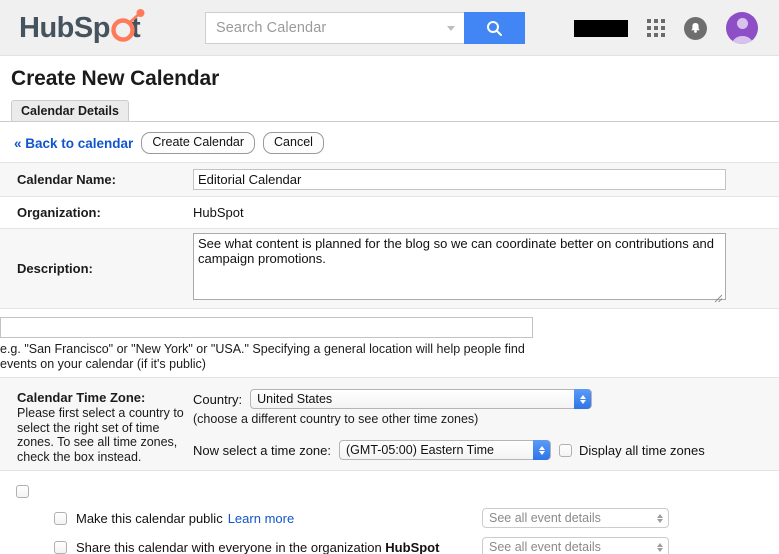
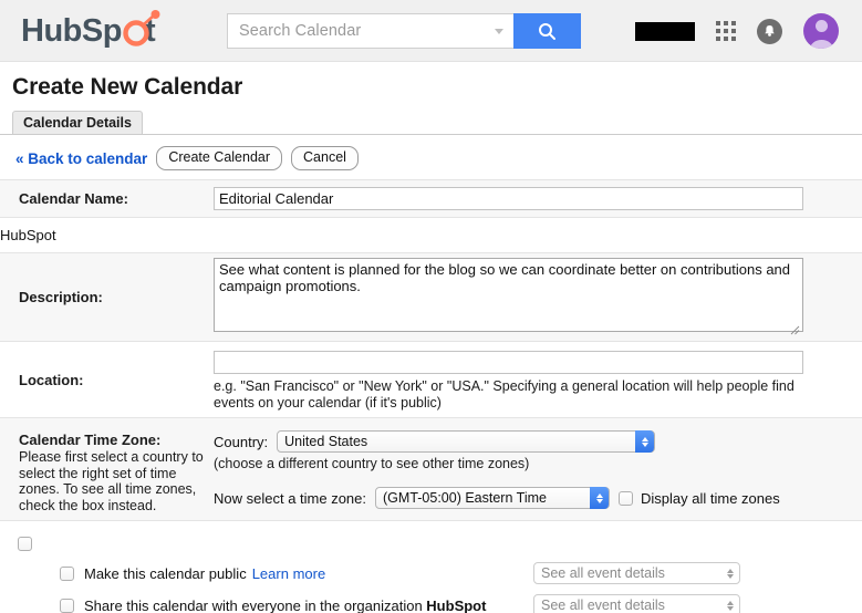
  HubSp
  t
  Search Calendar
  Create New Calendar
  Calendar Details
  « Back to calendar
  Create Calendar
  Cancel
  Calendar Name:
  Editorial Calendar
- Organization:
  HubSpot
  Description:
+ Location:
  e.g. "San Francisco" or "New York" or "USA." Specifying a general location will help people find events on your calendar (if it's public)
  Calendar Time Zone:
  Please first select a country to select the right set of time zones. To see all time zones, check the box instead.
  Country:
  United States
  (choose a different country to see other time zones)
  Now select a time zone:
  (GMT-05:00) Eastern Time
  Display all time zones
  Make this calendar public
  Learn more
  See all event details
  Share this calendar with everyone in the organization HubSpot
  See all event details
